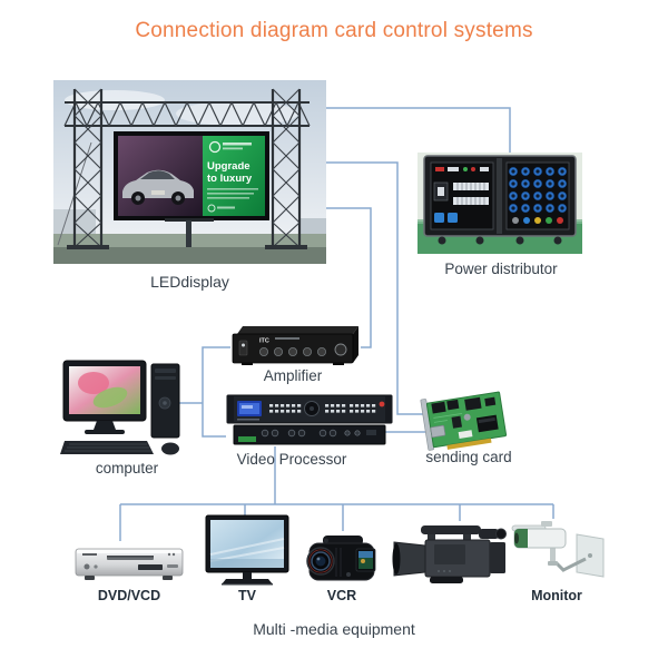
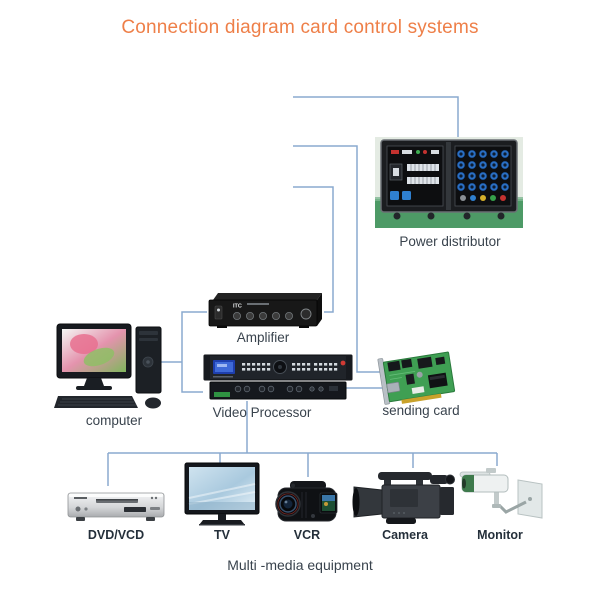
  Connection diagram card control systems
- Upgrade
- to luxury
- LEDdisplay
  Power distributor
  Amplifier
  computer
  Video Processor
  sending card
  DVD/VCD
  TV
  VCR
+ Camera
  Monitor
  Multi -media equipment
